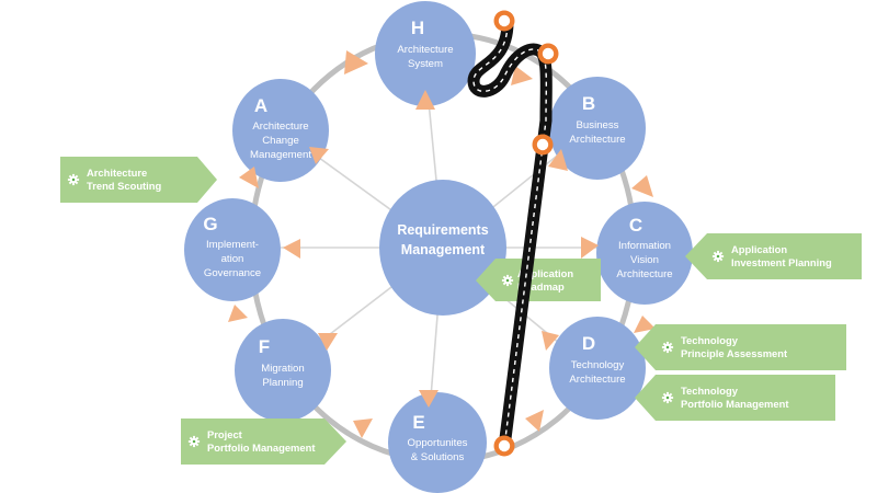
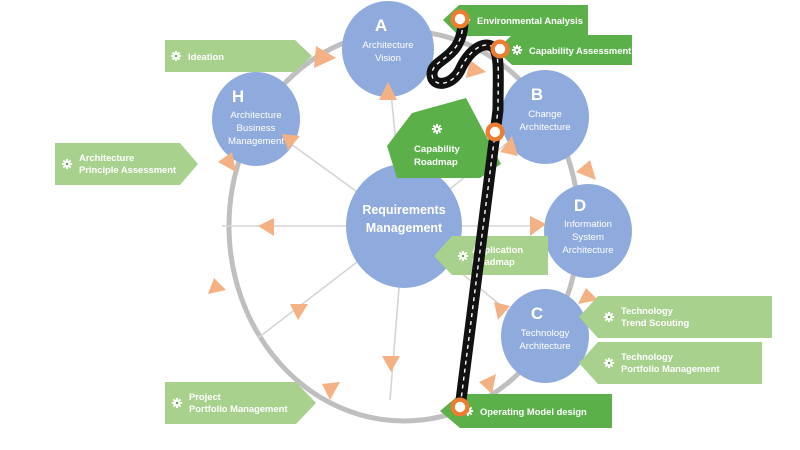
- H
+ A
  Architecture
- System
+ Vision
  B
- Business
+ Change
  Architecture
- C
+ D
  Information
- Vision
+ System
  Architecture
- D
+ C
  Technology
  Architecture
- E
- Opportunites
- & Solutions
- F
- Migration
- Planning
- G
- Implement-
- ation
- Governance
- A
+ H
  Architecture
- Change
+ Business
  Management
  Requirements
  Management
+ Environmental Analysis
+ Capability Assessment
+ Ideation
  Architecture
- Trend Scouting
+ Principle Assessment
- Application
- Investment Planning
  Technology
- Principle Assessment
+ Trend Scouting
  Technology
  Portfolio Management
  Project
  Portfolio Management
+ Operating Model design
  plication
  admap
+ Capability
+ Roadmap
